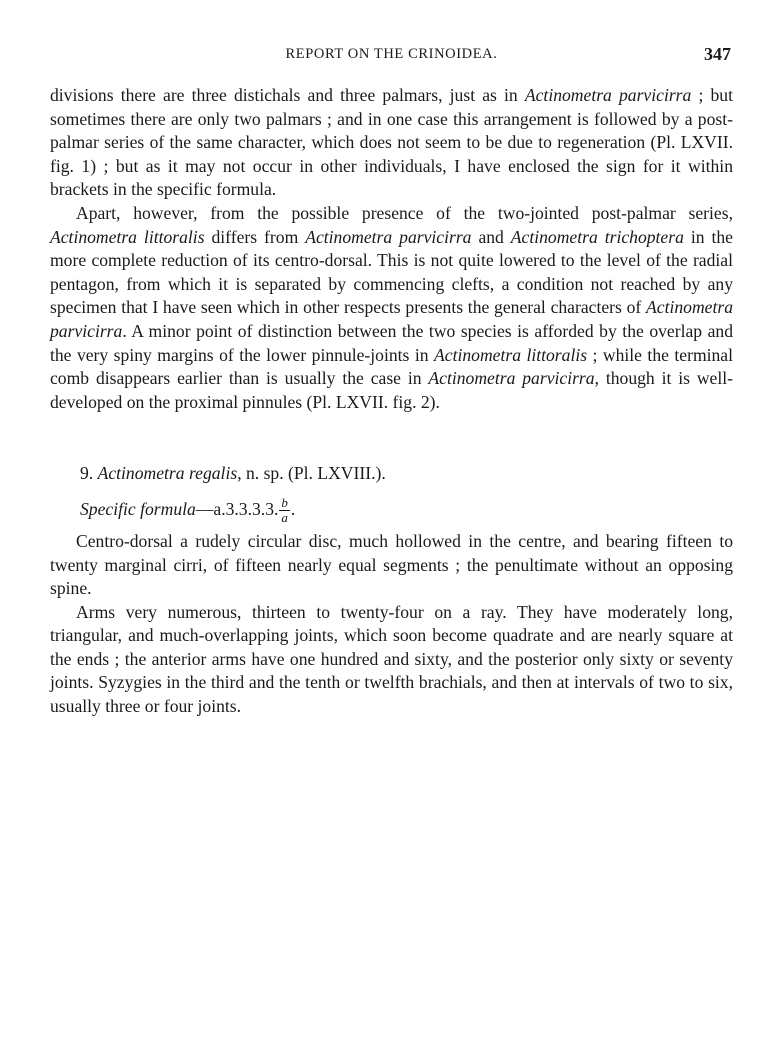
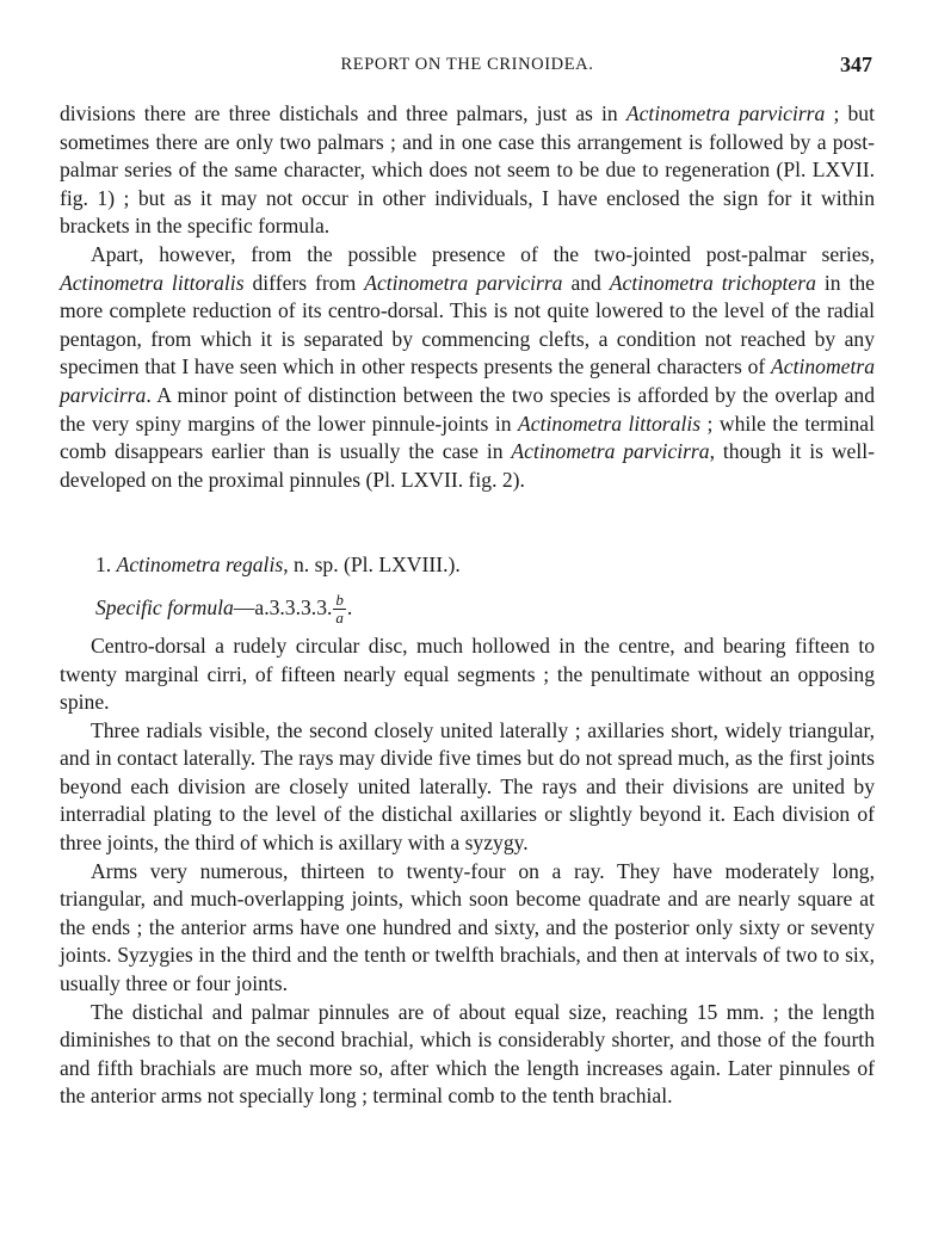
  REPORT ON THE CRINOIDEA.
  347
  divisions there are three distichals and three palmars, just as in Actinometra parvicirra ; but sometimes there are only two palmars ; and in one case this arrangement is followed by a post-palmar series of the same character, which does not seem to be due to regeneration (Pl. LXVII. fig. 1) ; but as it may not occur in other individuals, I have enclosed the sign for it within brackets in the specific formula.
  Apart, however, from the possible presence of the two-jointed post-palmar series, Actinometra littoralis differs from Actinometra parvicirra and Actinometra trichoptera in the more complete reduction of its centro-dorsal. This is not quite lowered to the level of the radial pentagon, from which it is separated by commencing clefts, a condition not reached by any specimen that I have seen which in other respects presents the general characters of Actinometra parvicirra. A minor point of distinction between the two species is afforded by the overlap and the very spiny margins of the lower pinnule-joints in Actinometra littoralis ; while the terminal comb disappears earlier than is usually the case in Actinometra parvicirra, though it is well-developed on the proximal pinnules (Pl. LXVII. fig. 2).
- 9. Actinometra regalis, n. sp. (Pl. LXVIII.).
+ 1. Actinometra regalis, n. sp. (Pl. LXVIII.).
  Specific formula—a.3.3.3.3.
  b
  a
  .
  Centro-dorsal a rudely circular disc, much hollowed in the centre, and bearing fifteen to twenty marginal cirri, of fifteen nearly equal segments ; the penultimate without an opposing spine.
+ Three radials visible, the second closely united laterally ; axillaries short, widely triangular, and in contact laterally. The rays may divide five times but do not spread much, as the first joints beyond each division are closely united laterally. The rays and their divisions are united by interradial plating to the level of the distichal axillaries or slightly beyond it. Each division of three joints, the third of which is axillary with a syzygy.
  Arms very numerous, thirteen to twenty-four on a ray. They have moderately long, triangular, and much-overlapping joints, which soon become quadrate and are nearly square at the ends ; the anterior arms have one hundred and sixty, and the posterior only sixty or seventy joints. Syzygies in the third and the tenth or twelfth brachials, and then at intervals of two to six, usually three or four joints.
+ The distichal and palmar pinnules are of about equal size, reaching 15 mm. ; the length diminishes to that on the second brachial, which is considerably shorter, and those of the fourth and fifth brachials are much more so, after which the length increases again. Later pinnules of the anterior arms not specially long ; terminal comb to the tenth brachial.
